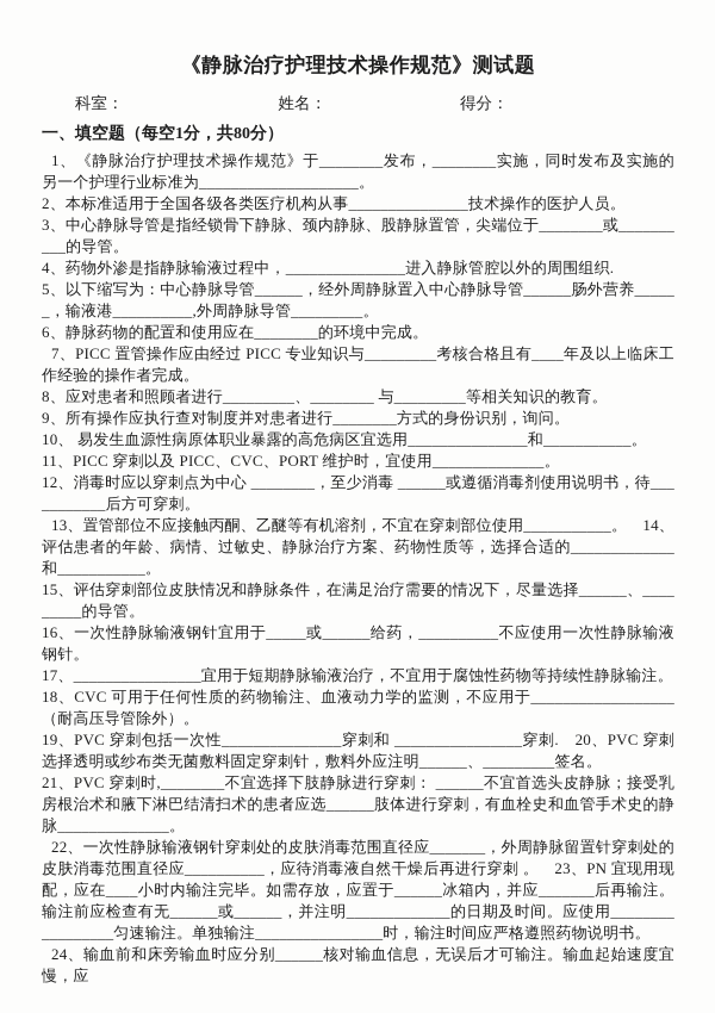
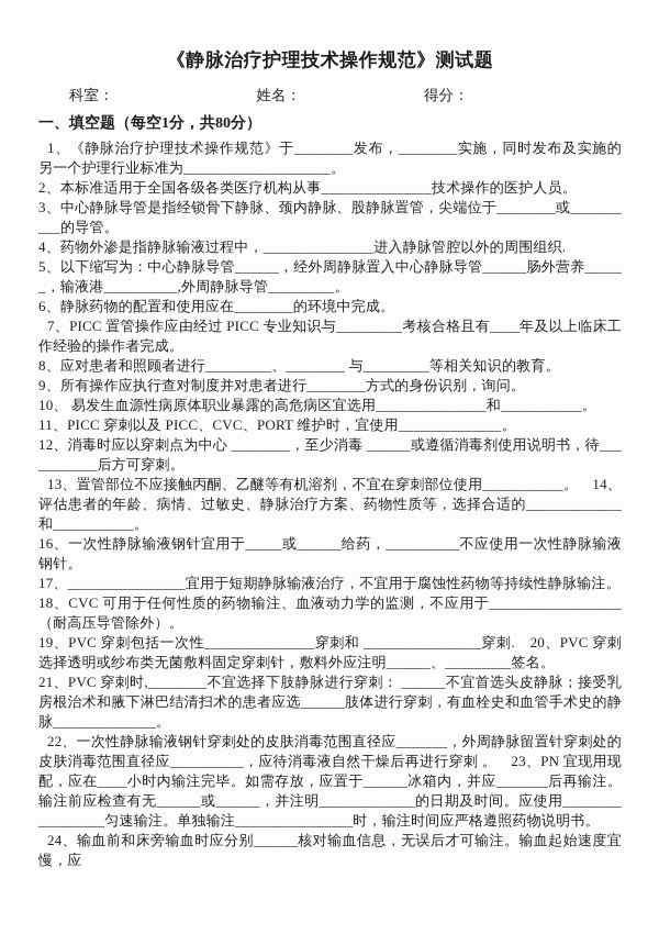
  《静脉治疗护理技术操作规范》测试题
  科室：
  姓名：
  得分：
  一、填空题（每空1分，共80分）
  1、《静脉治疗护理技术操作规范》于________发布，________实施，同时发布及实施的另一个护理行业标准为____________________。
  2、本标准适用于全国各级各类医疗机构从事_______________技术操作的医护人员。
  3、中心静脉导管是指经锁骨下静脉、颈内静脉、股静脉置管，尖端位于________或__________的导管。
  4、药物外渗是指静脉输液过程中，_______________进入静脉管腔以外的周围组织.
  5、以下缩写为：中心静脉导管______，经外周静脉置入中心静脉导管______肠外营养______，输液港__________,外周静脉导管_________。
  6、静脉药物的配置和使用应在________的环境中完成。
  7、PICC 置管操作应由经过 PICC 专业知识与_________考核合格且有____年及以上临床工作经验的操作者完成。
  8、应对患者和照顾者进行_________、________ 与_________等相关知识的教育。
  9、所有操作应执行查对制度并对患者进行________方式的身份识别，询问。
  10、 易发生血源性病原体职业暴露的高危病区宜选用_______________和___________。
  11、PICC 穿刺以及 PICC、CVC、PORT 维护时，宜使用______________。
  12、消毒时应以穿刺点为中心 ________，至少消毒 ______或遵循消毒剂使用说明书，待___________后方可穿刺。
  13、置管部位不应接触丙酮、乙醚等有机溶剂，不宜在穿刺部位使用___________。 14、评估患者的年龄、病情、过敏史、静脉治疗方案、药物性质等，选择合适的_____________和___________。
- 15、评估穿刺部位皮肤情况和静脉条件，在满足治疗需要的情况下，尽量选择______、_________的导管。
  16、一次性静脉输液钢针宜用于_____或______给药，__________不应使用一次性静脉输液钢针。
  17、________________宜用于短期静脉输液治疗，不宜用于腐蚀性药物等持续性静脉输注。
  18、CVC 可用于任何性质的药物输注、血液动力学的监测，不应用于__________________（耐高压导管除外）。
  19、PVC 穿刺包括一次性_______________穿刺和 ________________穿刺. 20、PVC 穿刺选择透明或纱布类无菌敷料固定穿刺针，敷料外应注明______、_________签名。
  21、PVC 穿刺时,________不宜选择下肢静脉进行穿刺： ______不宜首选头皮静脉；接受乳房根治术和腋下淋巴结清扫术的患者应选______肢体进行穿刺，有血栓史和血管手术史的静脉______________。
  22、一次性静脉输液钢针穿刺处的皮肤消毒范围直径应_______，外周静脉留置针穿刺处的皮肤消毒范围直径应__________，应待消毒液自然干燥后再进行穿刺 。 23、PN 宜现用现配，应在____小时内输注完毕。如需存放，应置于______冰箱内，并应_______后再输注。输注前应检查有无______或______，并注明_____________的日期及时间。应使用_________________匀速输注。单独输注________________时，输注时间应严格遵照药物说明书。
  24、输血前和床旁输血时应分别______核对输血信息，无误后才可输注。输血起始速度宜慢，应
